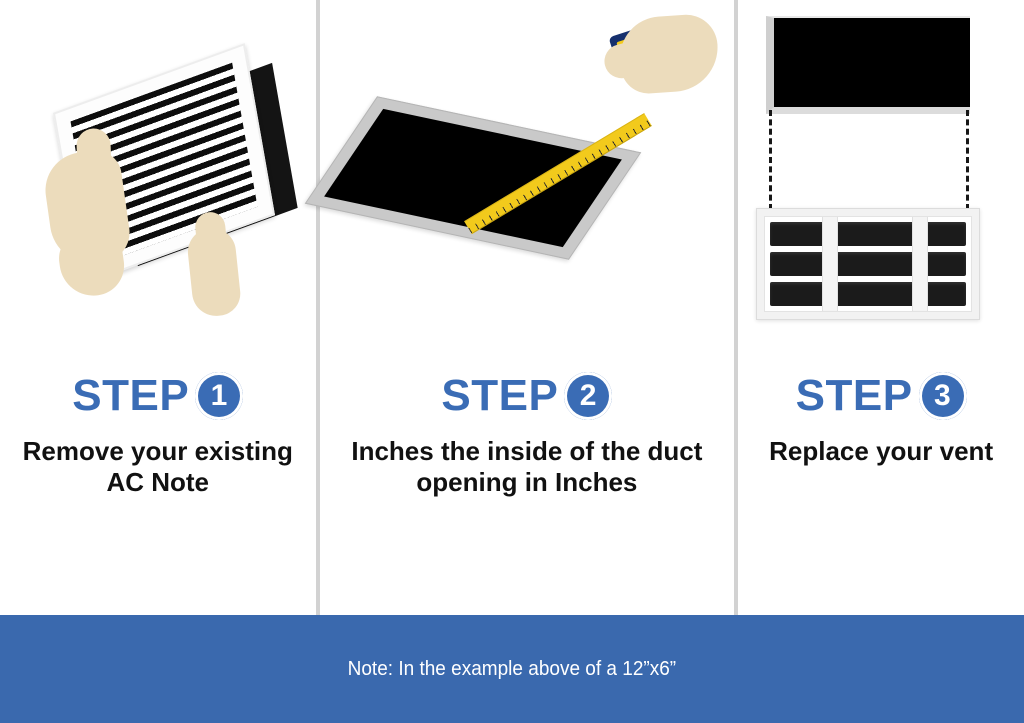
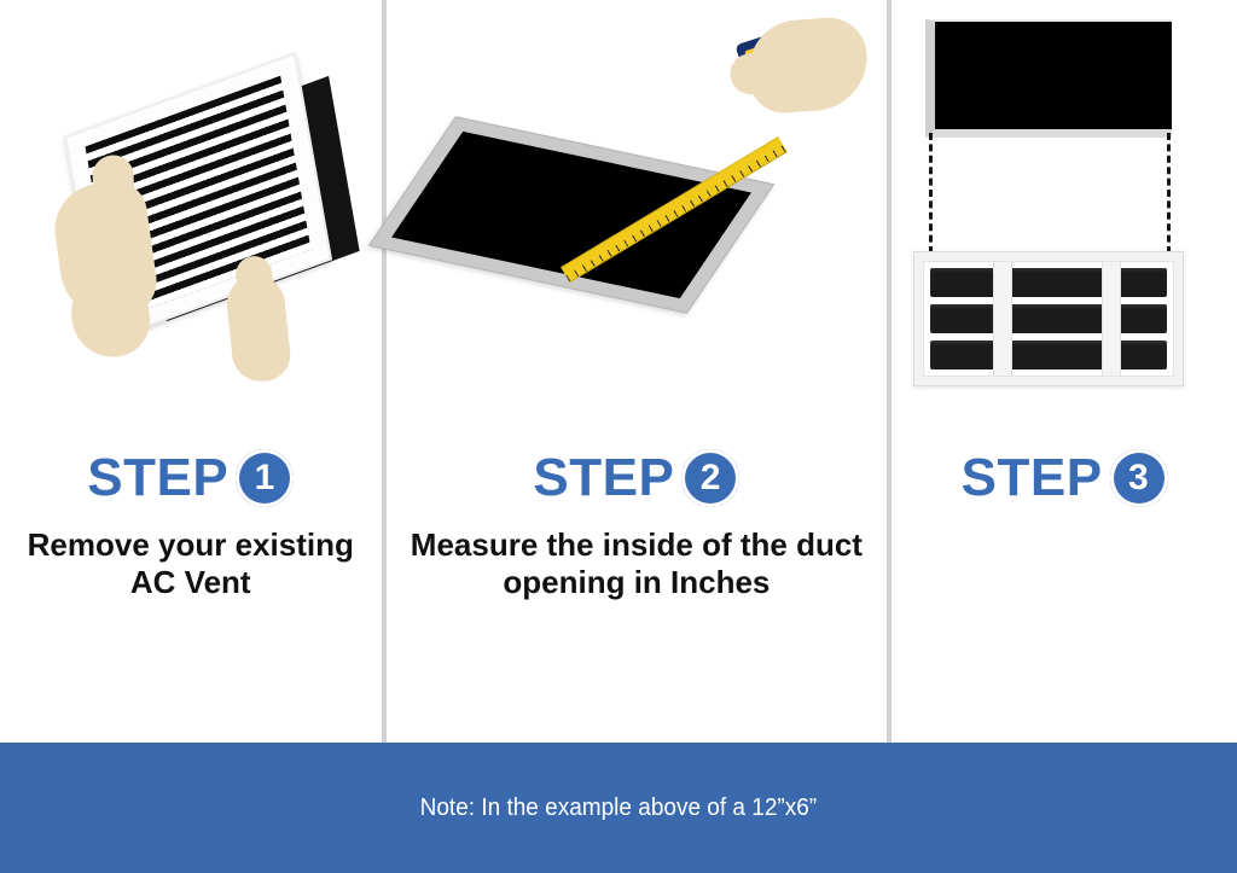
  STEP
  1
- Remove your existing AC Note
+ Remove your existing AC Vent
  STEP
  2
- Inches the inside of the duct opening in Inches
+ Measure the inside of the duct opening in Inches
  STEP
  3
- Replace your vent
  Note: In the example above of a 12”x6”
